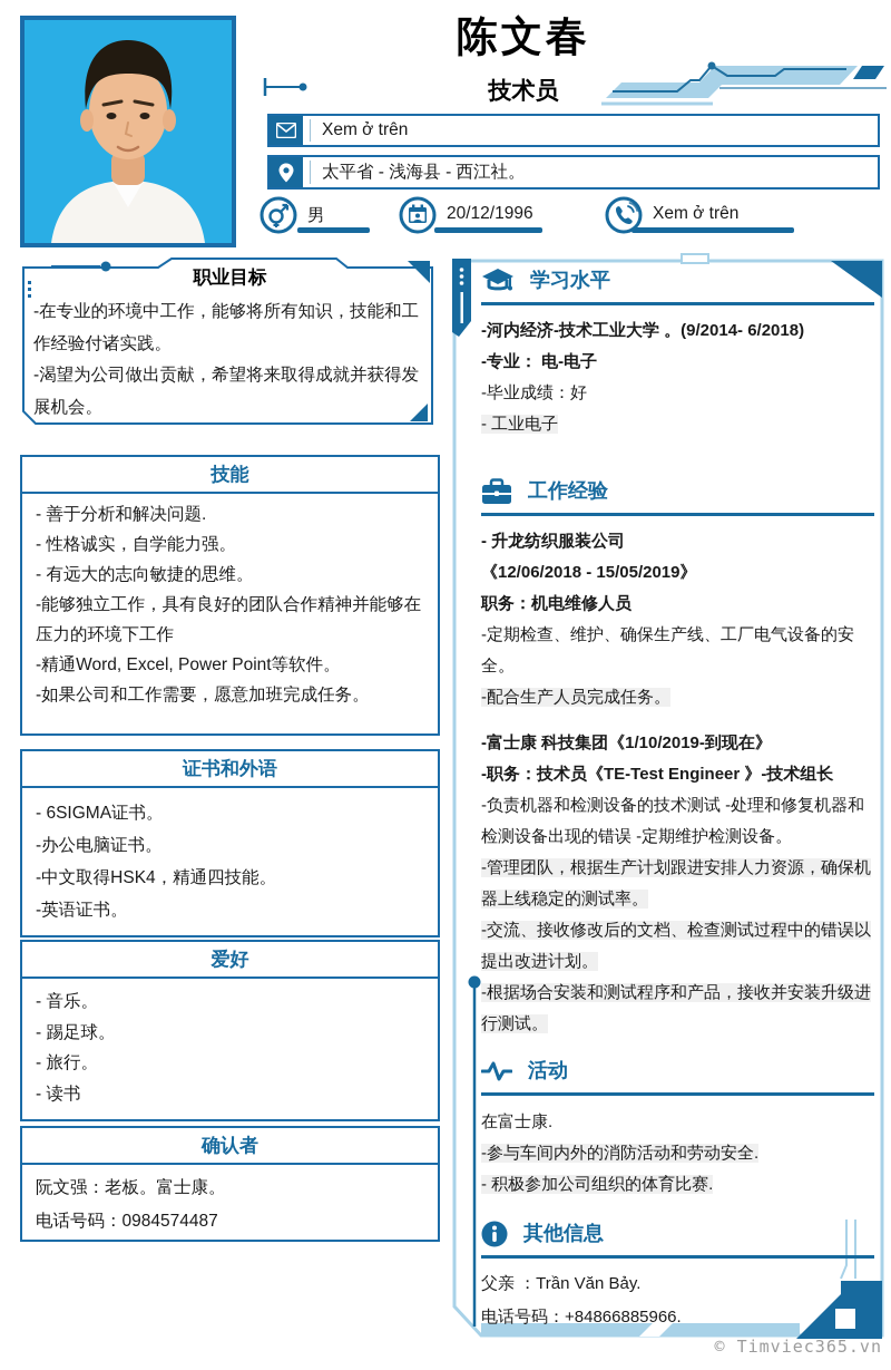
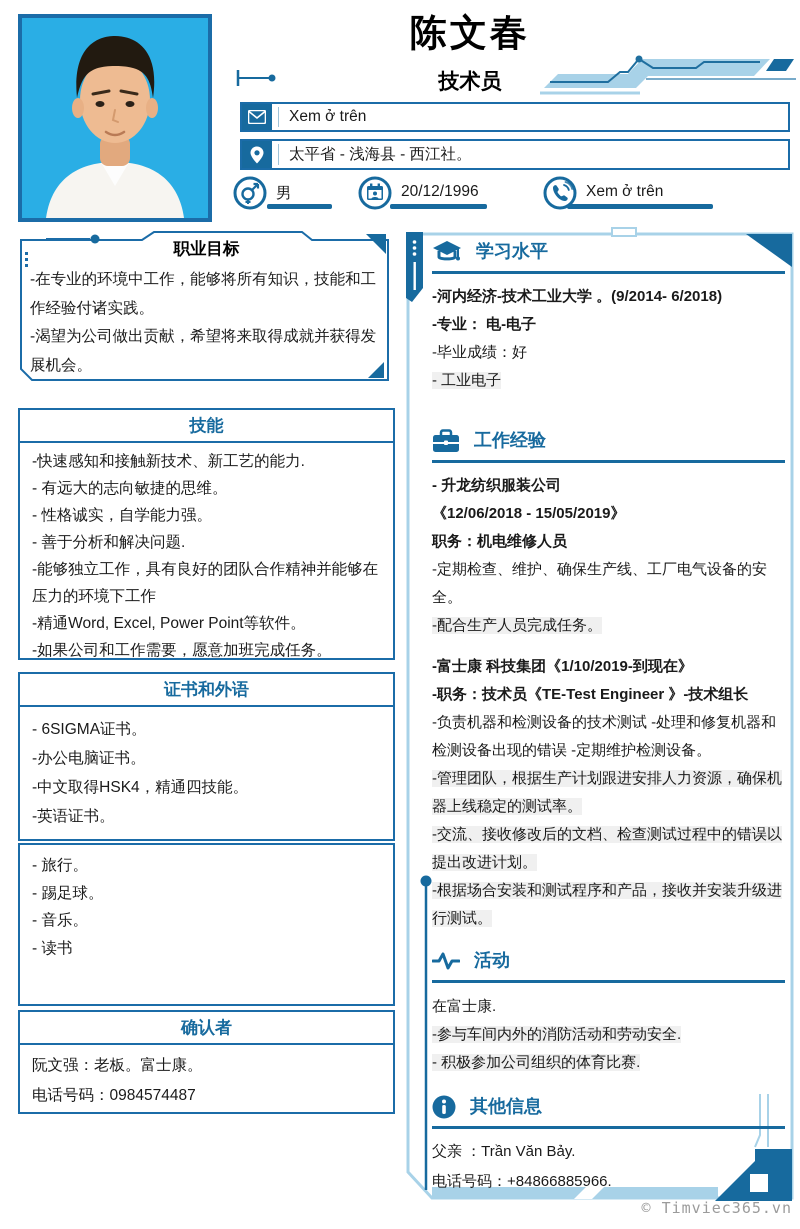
  陈文春
  技术员
  Xem ở trên
  太平省 - 浅海县 - 西江社。
  男
  20/12/1996
  Xem ở trên
  职业目标
  -在专业的环境中工作，能够将所有知识，技能和工作经验付诸实践。
  -渴望为公司做出贡献，希望将来取得成就并获得发展机会。
  技能
+ -快速感知和接触新技术、新工艺的能力.
- - 善于分析和解决问题.
+ - 有远大的志向敏捷的思维。
  - 性格诚实，自学能力强。
- - 有远大的志向敏捷的思维。
+ - 善于分析和解决问题.
  -能够独立工作，具有良好的团队合作精神并能够在压力的环境下工作
  -精通Word, Excel, Power Point等软件。
  -如果公司和工作需要，愿意加班完成任务。
  证书和外语
  - 6SIGMA证书。
  -办公电脑证书。
  -中文取得HSK4，精通四技能。
  -英语证书。
- 爱好
- - 音乐。
+ - 旅行。
  - 踢足球。
- - 旅行。
+ - 音乐。
  - 读书
  确认者
  阮文强：老板。富士康。
  电话号码：0984574487
  学习水平
  -河内经济-技术工业大学 。(9/2014- 6/2018)
  -专业： 电-电子
  -毕业成绩：好
  - 工业电子
  工作经验
  - 升龙纺织服装公司
  《12/06/2018 - 15/05/2019》
  职务：机电维修人员
  -定期检查、维护、确保生产线、工厂电气设备的安全。
  -配合生产人员完成任务。
  -富士康 科技集团《1/10/2019-到现在》
  -职务：技术员《TE-Test Engineer 》-技术组长
  -负责机器和检测设备的技术测试 -处理和修复机器和检测设备出现的错误 -定期维护检测设备。
  -管理团队，根据生产计划跟进安排人力资源，确保机器上线稳定的测试率。
  -交流、接收修改后的文档、检查测试过程中的错误以提出改进计划。
  -根据场合安装和测试程序和产品，接收并安装升级进行测试。
  活动
  在富士康.
  -参与车间内外的消防活动和劳动安全.
  - 积极参加公司组织的体育比赛.
  其他信息
  父亲 ：Trần Văn Bảy.
  电话号码：+84866885966.
  © Timviec365.vn
